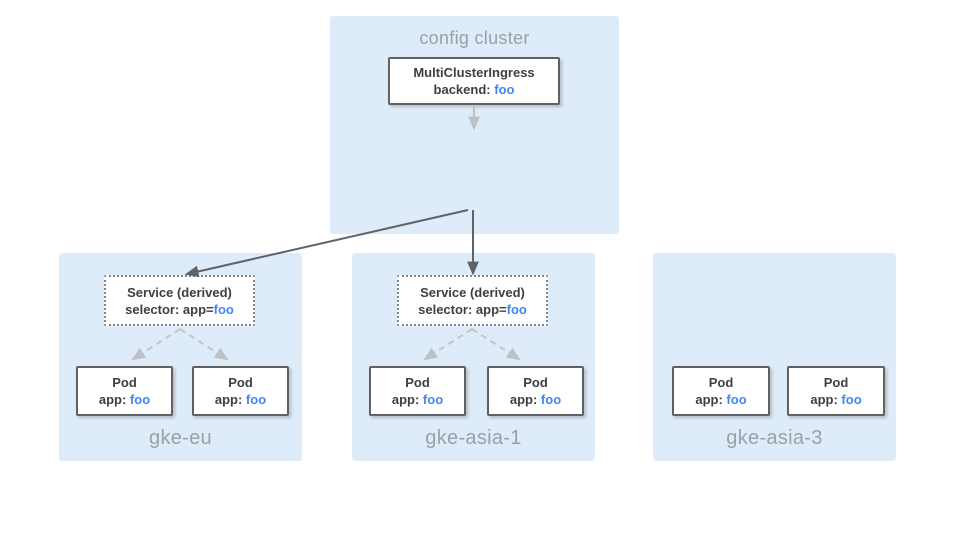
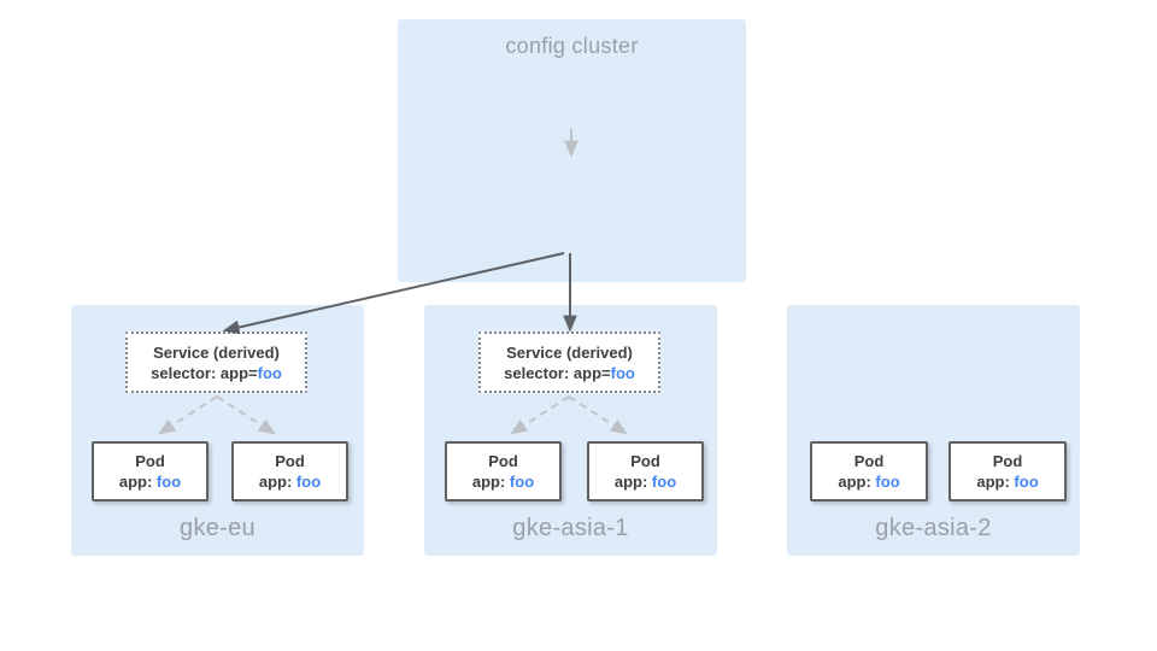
  config cluster
- MultiClusterIngress
- backend: foo
  gke-eu
  Service (derived)
  selector: app=foo
  Pod
  app: foo
  Pod
  app: foo
  gke-asia-1
  Service (derived)
  selector: app=foo
  Pod
  app: foo
  Pod
  app: foo
- gke-asia-3
+ gke-asia-2
  Pod
  app: foo
  Pod
  app: foo
